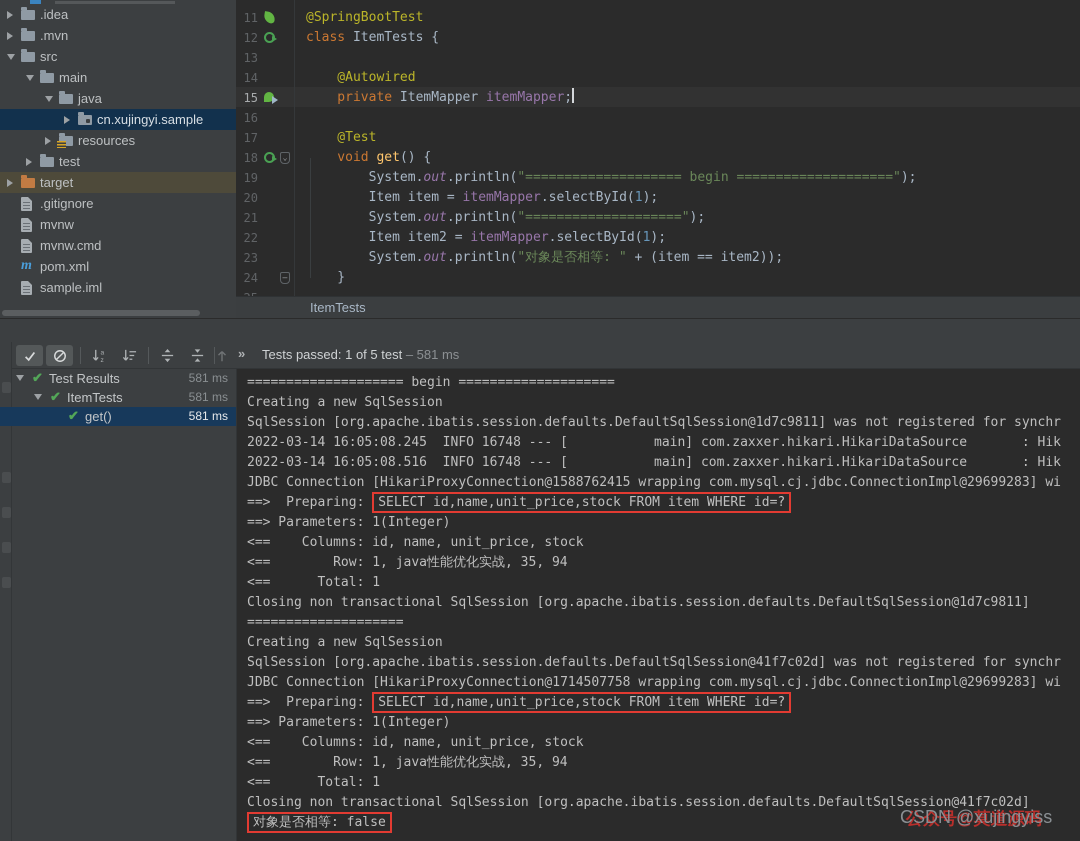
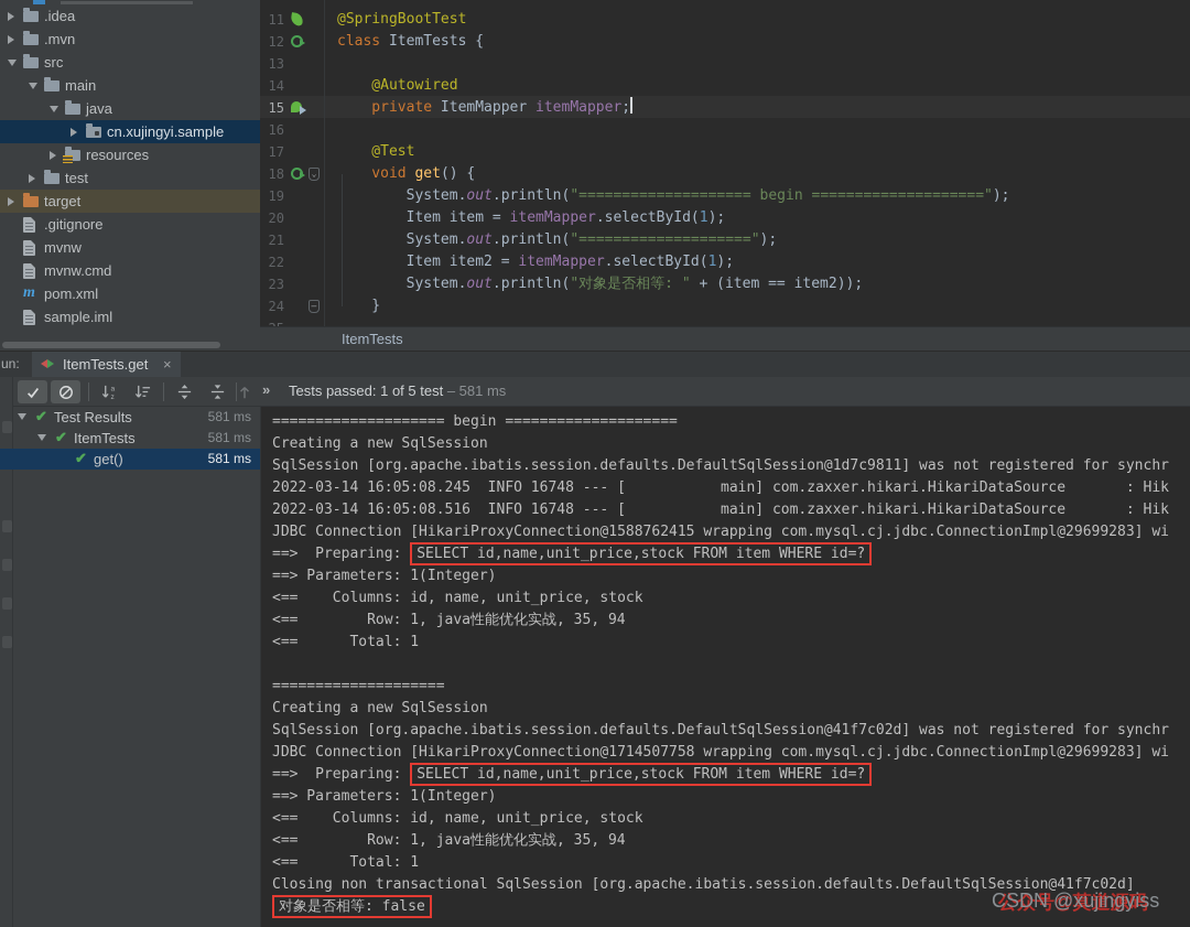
  .idea
  .mvn
  src
  main
  java
  cn.xujingyi.sample
  resources
  test
  target
  .gitignore
  mvnw
  mvnw.cmd
  m
  pom.xml
  sample.iml
  11
  @SpringBootTest
  12
  class ItemTests {
  13
  14
  @Autowired
  15
  private ItemMapper itemMapper;
  16
  17
  @Test
  18
  ⌄
  void get() {
  19
  System.out.println("==================== begin ====================");
  20
  Item item = itemMapper.selectById(1);
  21
  System.out.println("====================");
  22
  Item item2 = itemMapper.selectById(1);
  23
  System.out.println("对象是否相等: " + (item == item2));
  24
  ‒
  }
  ItemTests
+ un:
+ ItemTests.get ×
  »
  Tests passed: 1 of 5 test – 581 ms
  ✔
  Test Results
  581 ms
  ✔
  ItemTests
  581 ms
  ✔
  get()
  581 ms
  ==================== begin ====================
  Creating a new SqlSession
  SqlSession [org.apache.ibatis.session.defaults.DefaultSqlSession@1d7c9811] was not registered for synchr
  2022-03-14 16:05:08.245 INFO 16748 --- [ main] com.zaxxer.hikari.HikariDataSource : Hik
  2022-03-14 16:05:08.516 INFO 16748 --- [ main] com.zaxxer.hikari.HikariDataSource : Hik
  JDBC Connection [HikariProxyConnection@1588762415 wrapping com.mysql.cj.jdbc.ConnectionImpl@29699283] wi
  ==> Preparing: SELECT id,name,unit_price,stock FROM item WHERE id=?
  ==> Parameters: 1(Integer)
  <== Columns: id, name, unit_price, stock
  <== Row: 1, java性能优化实战, 35, 94
  <== Total: 1
- Closing non transactional SqlSession [org.apache.ibatis.session.defaults.DefaultSqlSession@1d7c9811]
  ====================
  Creating a new SqlSession
  SqlSession [org.apache.ibatis.session.defaults.DefaultSqlSession@41f7c02d] was not registered for synchr
  JDBC Connection [HikariProxyConnection@1714507758 wrapping com.mysql.cj.jdbc.ConnectionImpl@29699283] wi
  ==> Preparing: SELECT id,name,unit_price,stock FROM item WHERE id=?
  ==> Parameters: 1(Integer)
  <== Columns: id, name, unit_price, stock
  <== Row: 1, java性能优化实战, 35, 94
  <== Total: 1
  Closing non transactional SqlSession [org.apache.ibatis.session.defaults.DefaultSqlSession@41f7c02d]
  对象是否相等: false
  公众号@莫道源码
  CSDN @xujingyiss
